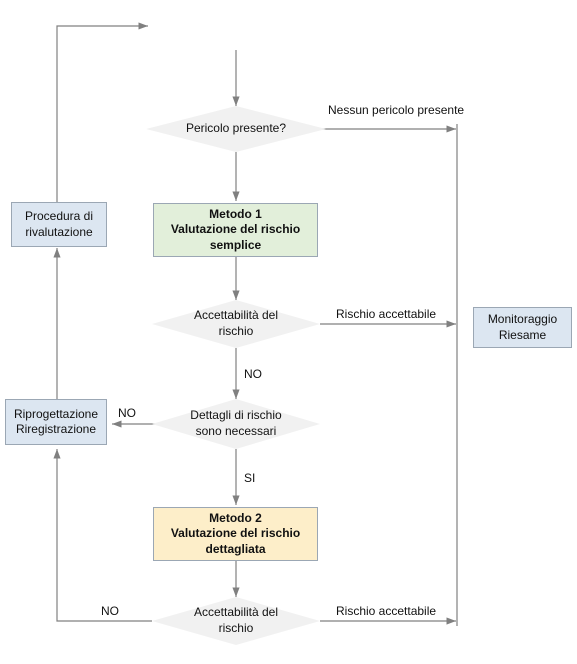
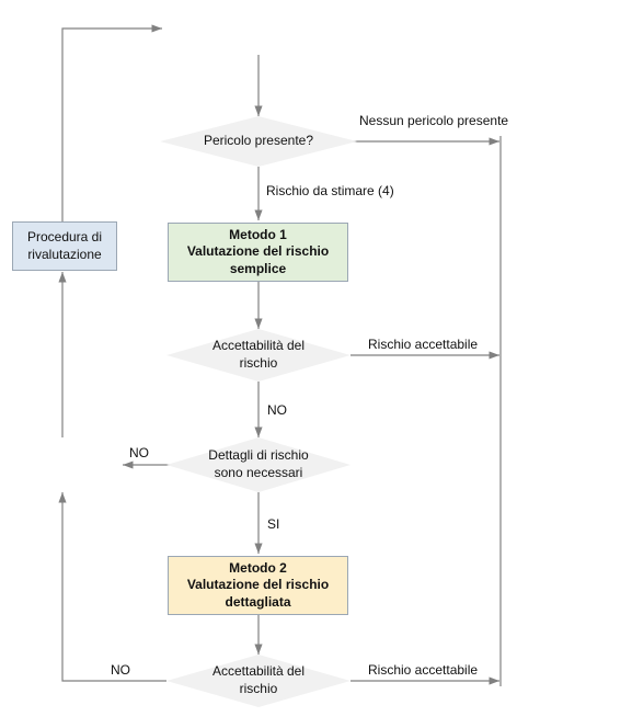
  Metodo 1
  Valutazione del rischio
  semplice
  Metodo 2
  Valutazione del rischio
  dettagliata
  Procedura di
  rivalutazione
- Riprogettazione
- Riregistrazione
- Monitoraggio
- Riesame
  Pericolo presente?
  Accettabilità del
  rischio
  Dettagli di rischio
  sono necessari
  Accettabilità del
  rischio
  Nessun pericolo presente
+ Rischio da stimare (4)
  Rischio accettabile
  NO
  NO
  SI
  Rischio accettabile
  NO
